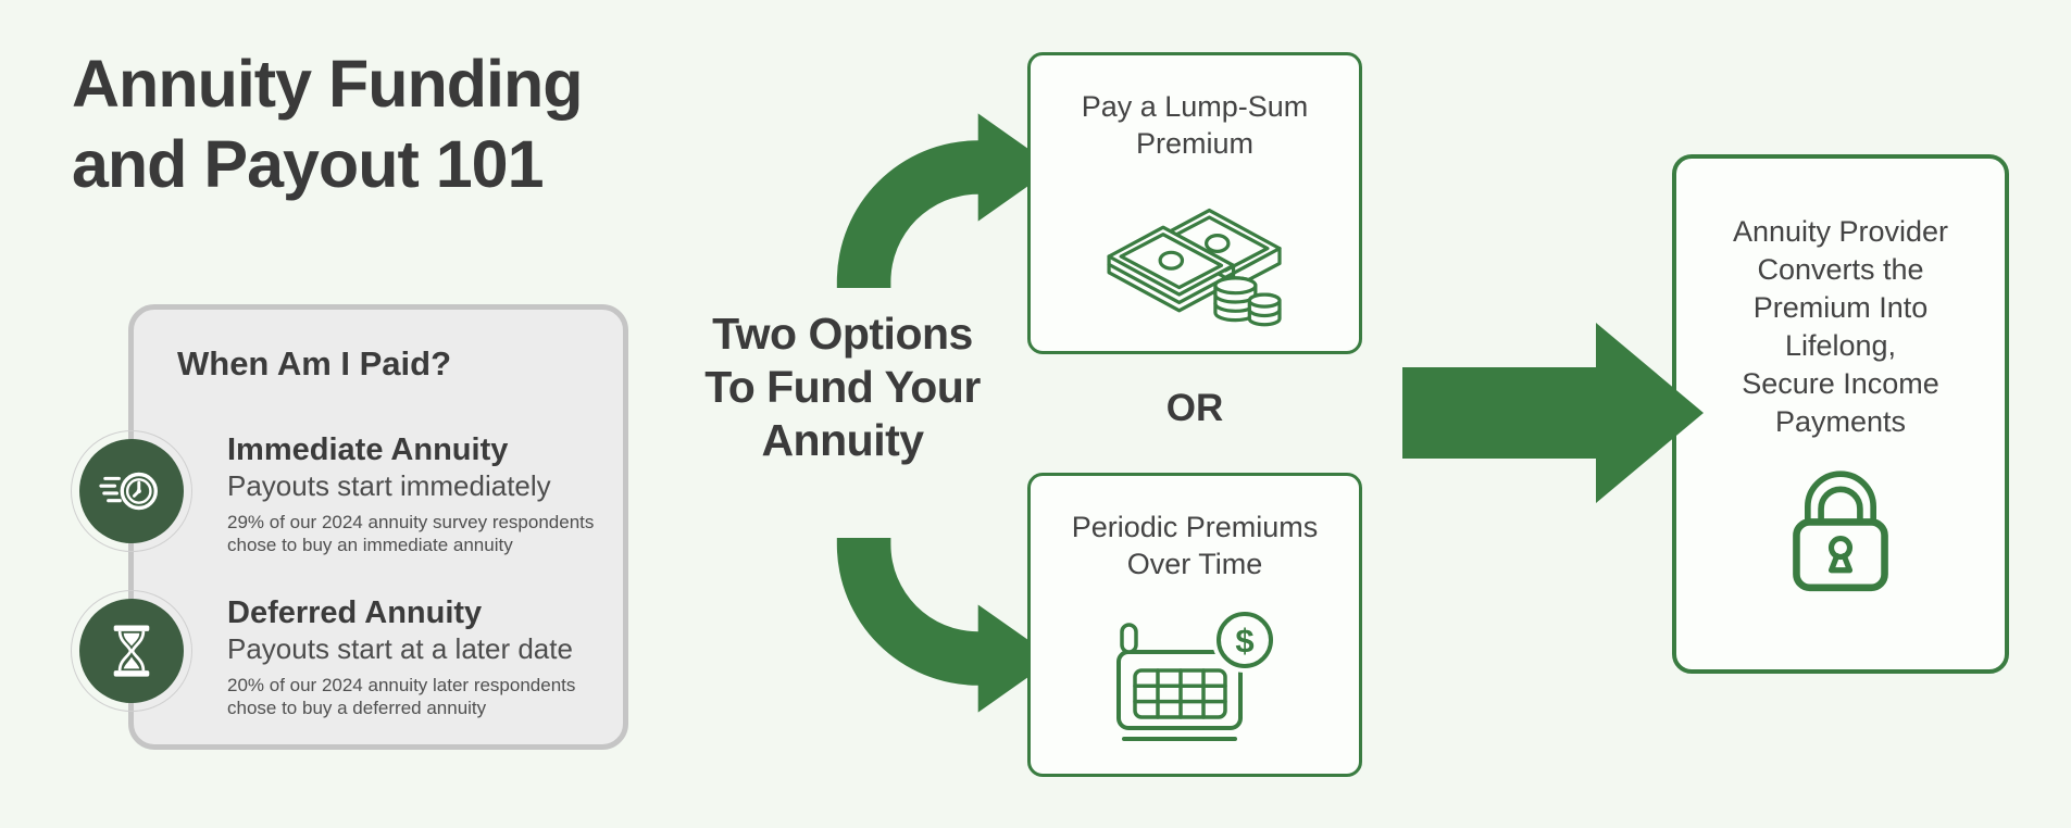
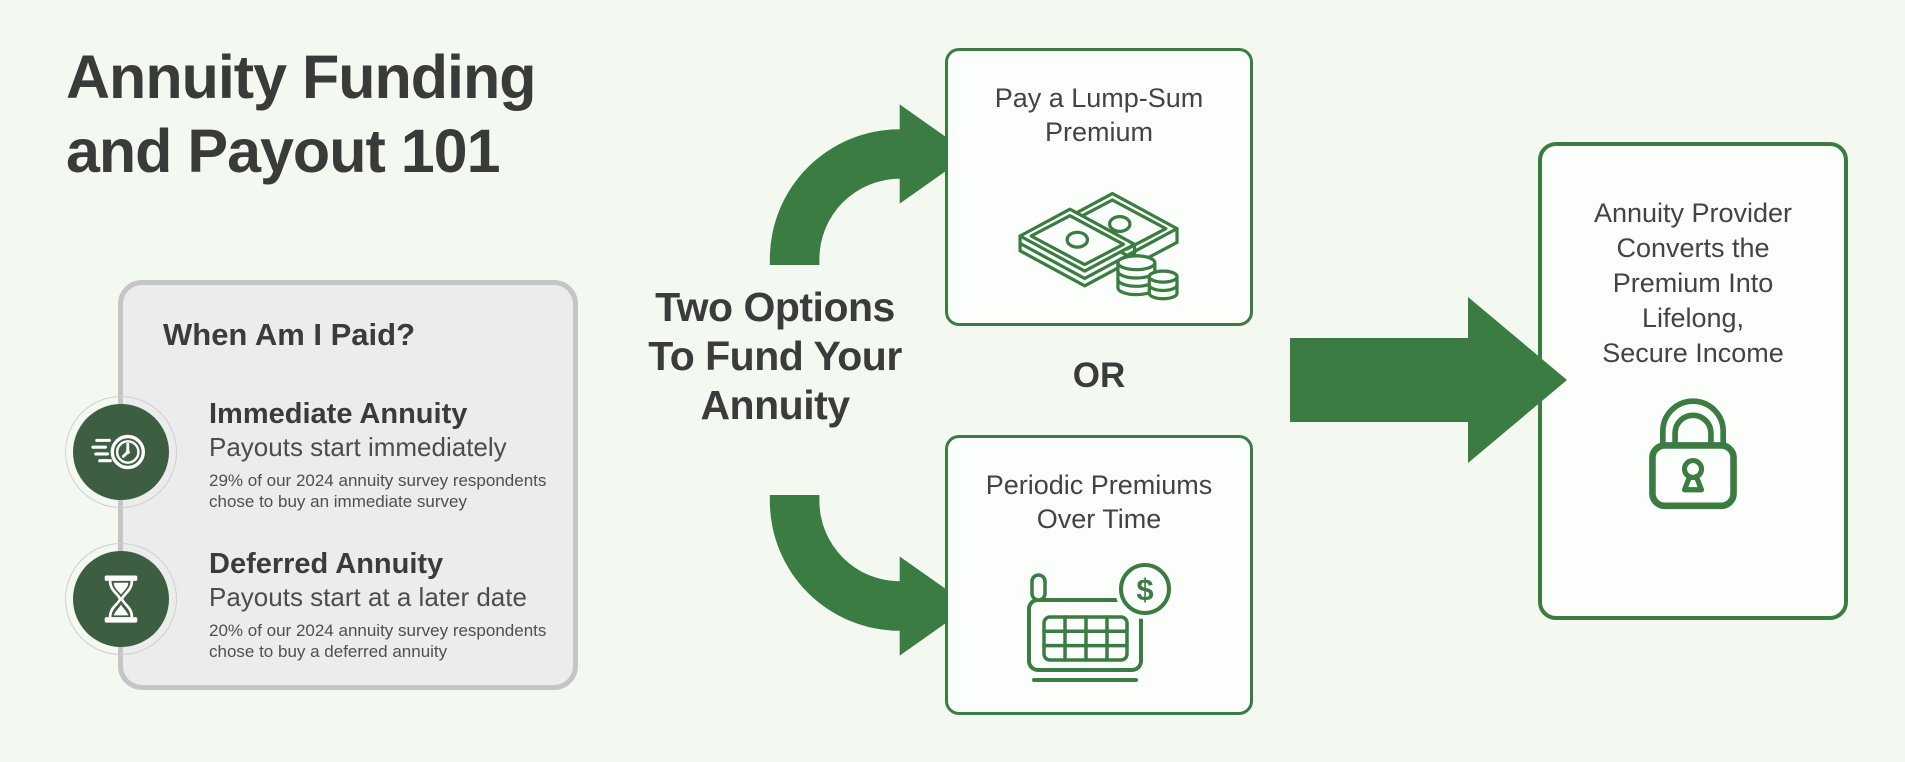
  Annuity Funding
  and Payout 101
  When Am I Paid?
  Immediate Annuity
  Payouts start immediately
- 29% of our 2024 annuity survey respondents chose to buy an immediate annuity
+ 29% of our 2024 annuity survey respondents chose to buy an immediate survey
  Deferred Annuity
  Payouts start at a later date
- 20% of our 2024 annuity later respondents chose to buy a deferred annuity
+ 20% of our 2024 annuity survey respondents chose to buy a deferred annuity
  Two Options
  To Fund Your
  Annuity
  Pay a Lump-Sum
  Premium
  OR
  Periodic Premiums
  Over Time
  $
  Annuity Provider
  Converts the
  Premium Into
  Lifelong,
  Secure Income
- Payments
